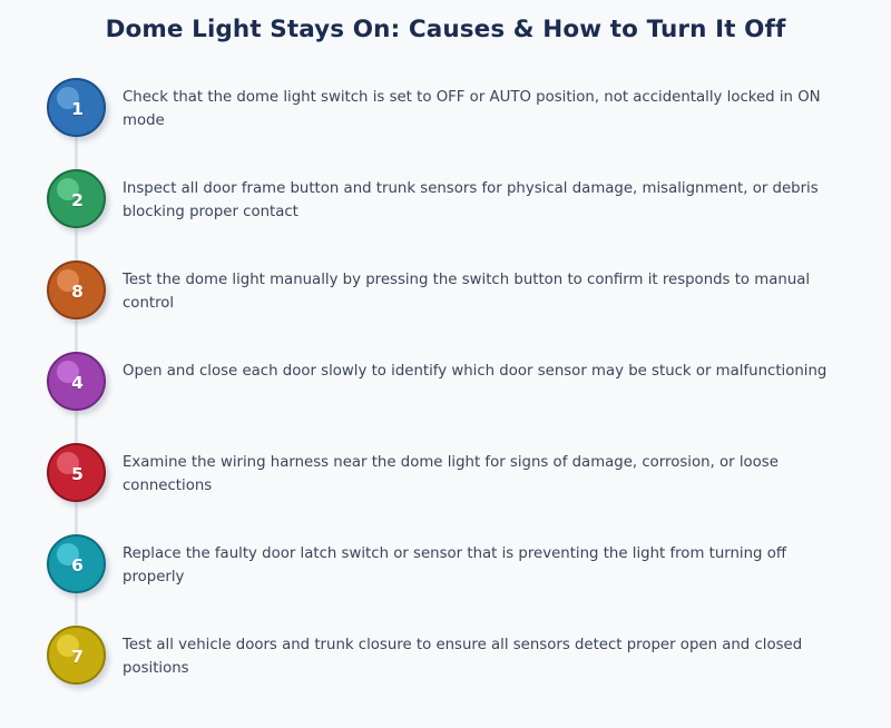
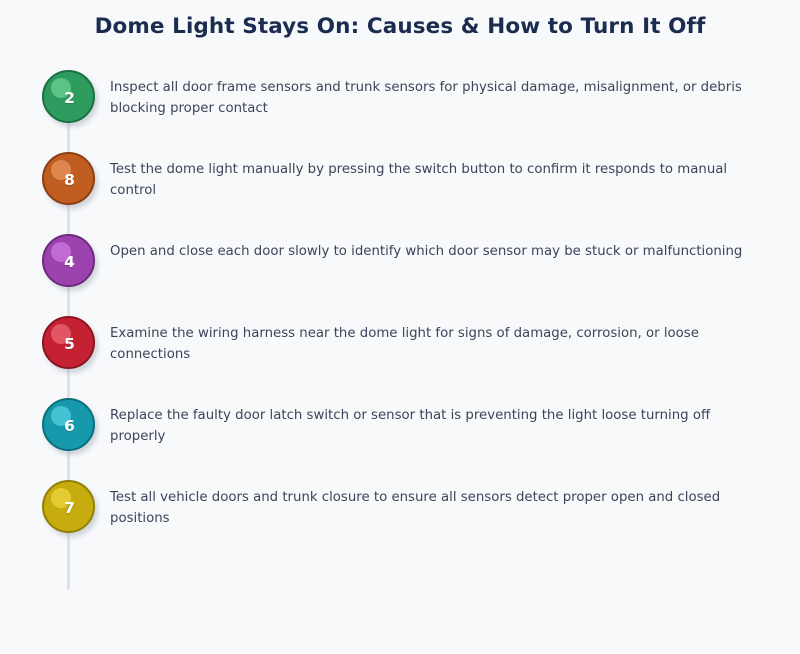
  Dome Light Stays On: Causes & How to Turn It Off
- 1
- Check that the dome light switch is set to OFF or AUTO position, not accidentally locked in ON mode
  2
- Inspect all door frame button and trunk sensors for physical damage, misalignment, or debris blocking proper contact
+ Inspect all door frame sensors and trunk sensors for physical damage, misalignment, or debris blocking proper contact
  8
  Test the dome light manually by pressing the switch button to confirm it responds to manual control
  4
  Open and close each door slowly to identify which door sensor may be stuck or malfunctioning
  5
  Examine the wiring harness near the dome light for signs of damage, corrosion, or loose connections
  6
- Replace the faulty door latch switch or sensor that is preventing the light from turning off properly
+ Replace the faulty door latch switch or sensor that is preventing the light loose turning off properly
  7
  Test all vehicle doors and trunk closure to ensure all sensors detect proper open and closed positions
